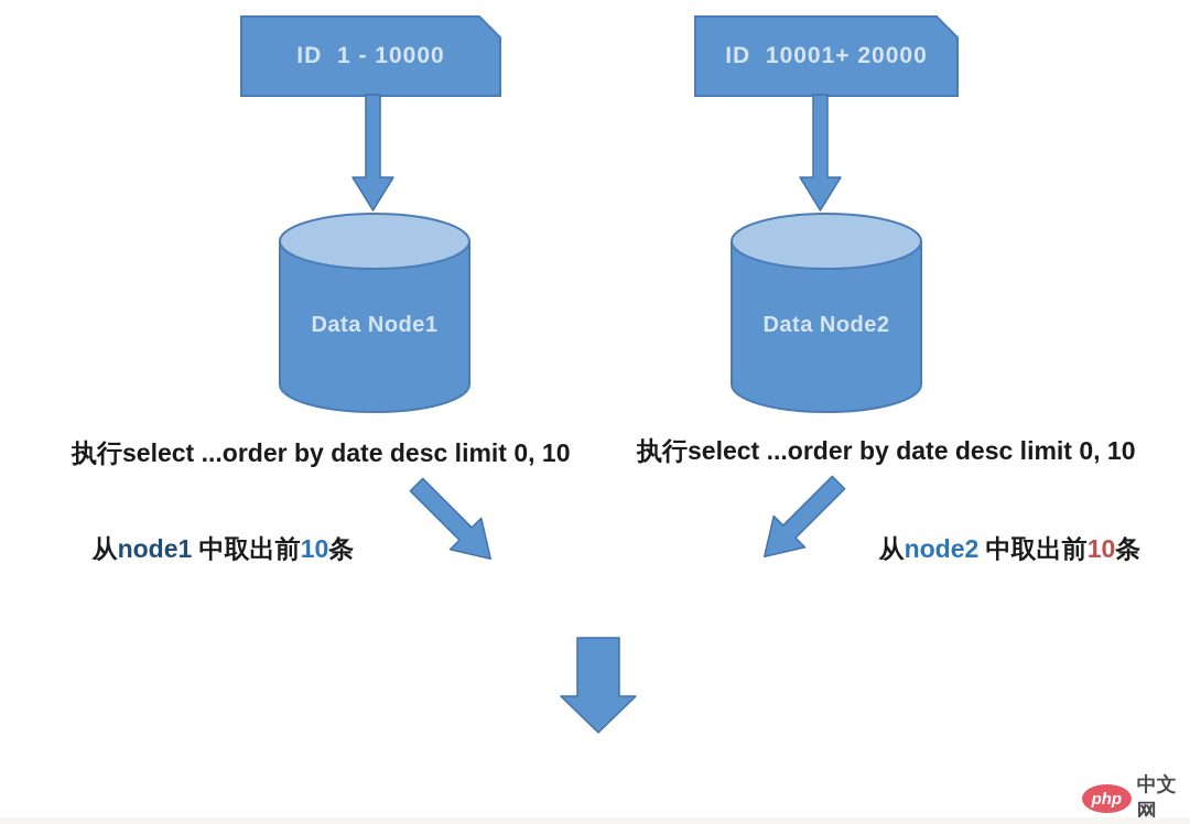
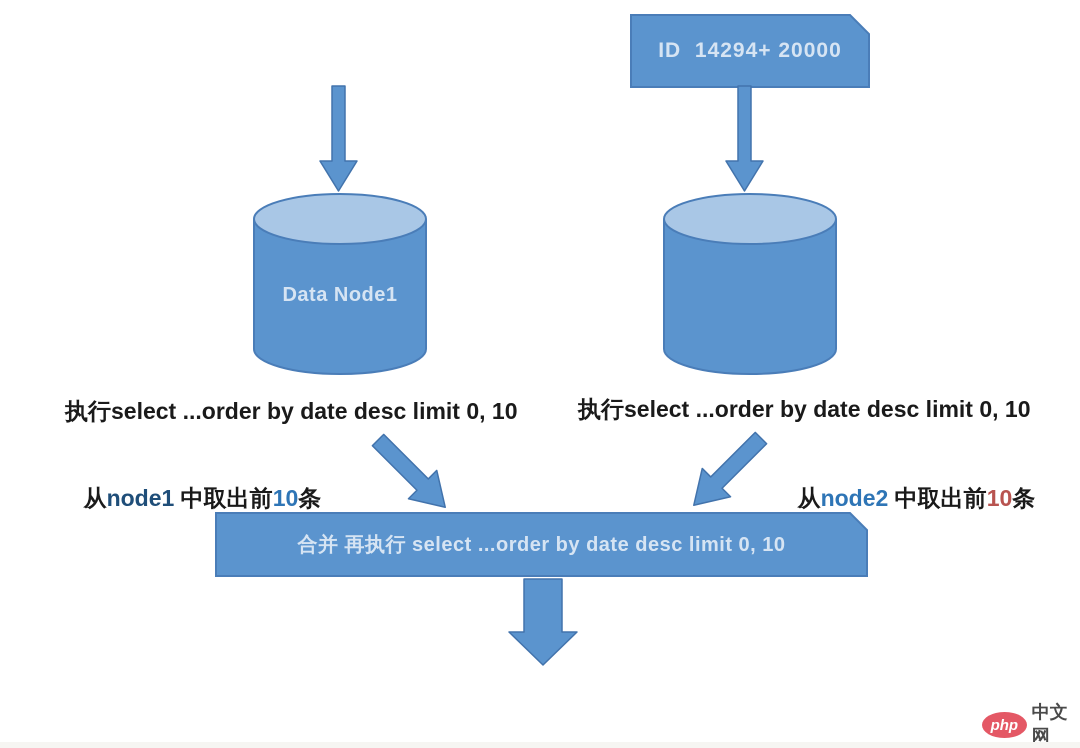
- ID 1 - 10000
- ID 10001+ 20000
+ ID 14294+ 20000
  Data Node1
- Data Node2
  执行select ...order by date desc limit 0, 10
  执行select ...order by date desc limit 0, 10
  从node1 中取出前10条
  从node2 中取出前10条
+ 合并 再执行 select ...order by date desc limit 0, 10
  php
  中文网
